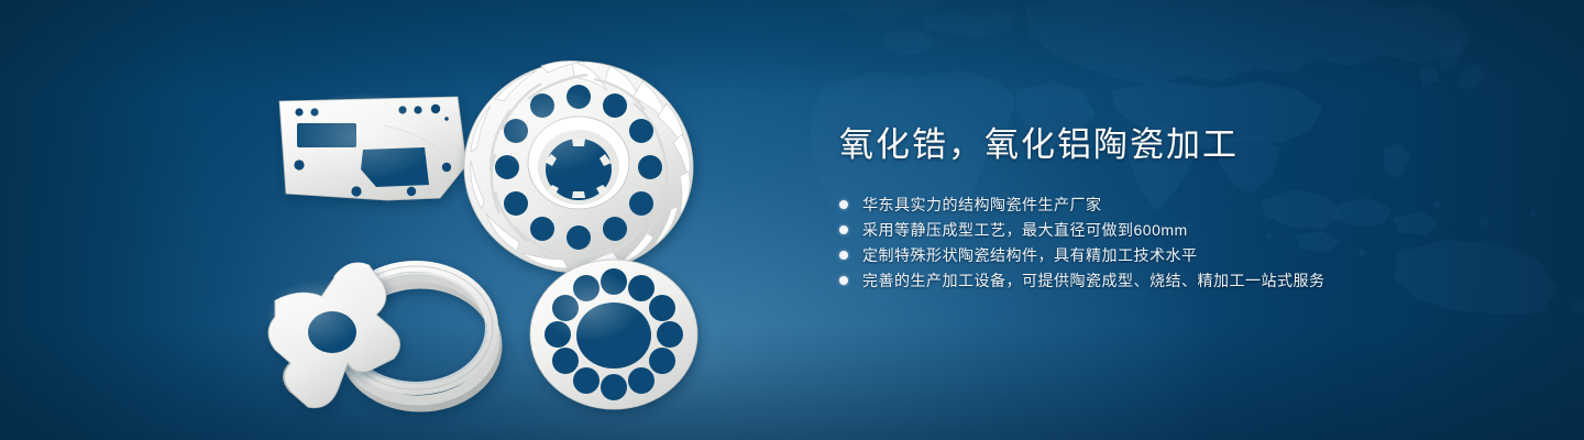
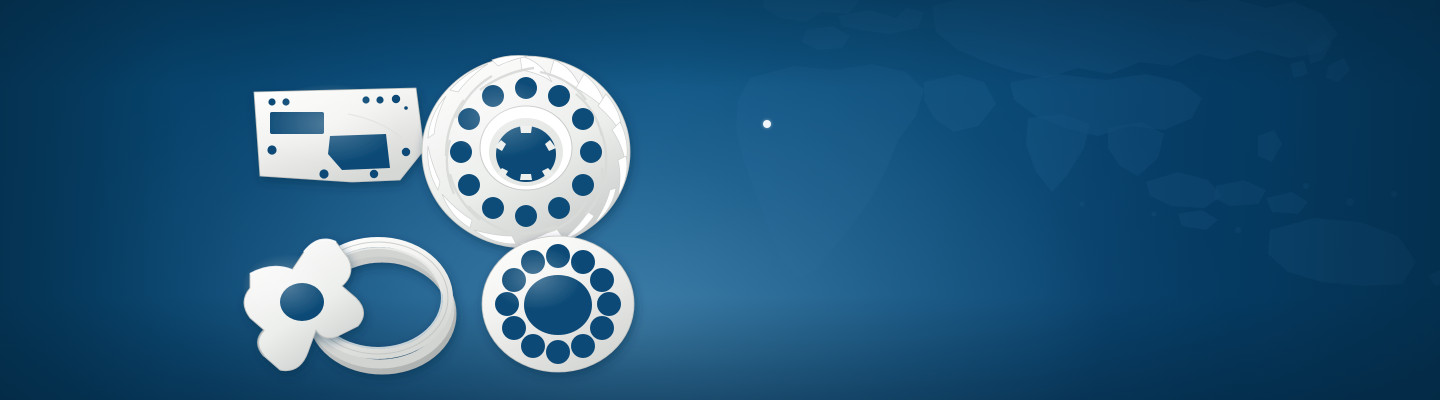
- 氧化锆，氧化铝陶瓷加工
- 华东具实力的结构陶瓷件生产厂家
- 采用等静压成型工艺，最大直径可做到600mm
- 定制特殊形状陶瓷结构件，具有精加工技术水平
- 完善的生产加工设备，可提供陶瓷成型、烧结、精加工一站式服务
